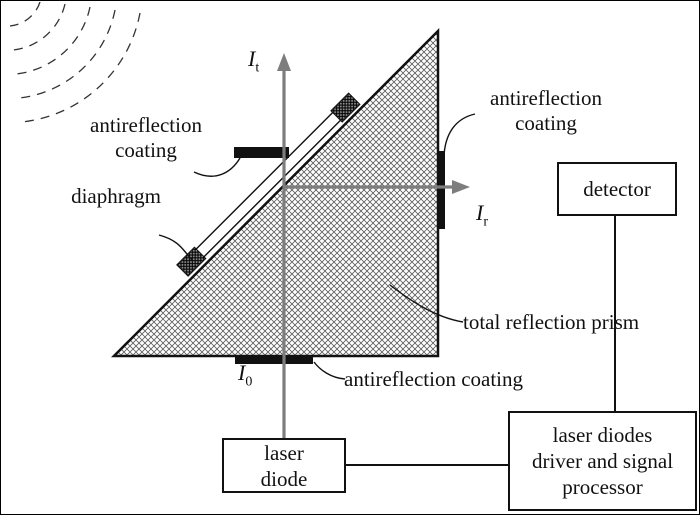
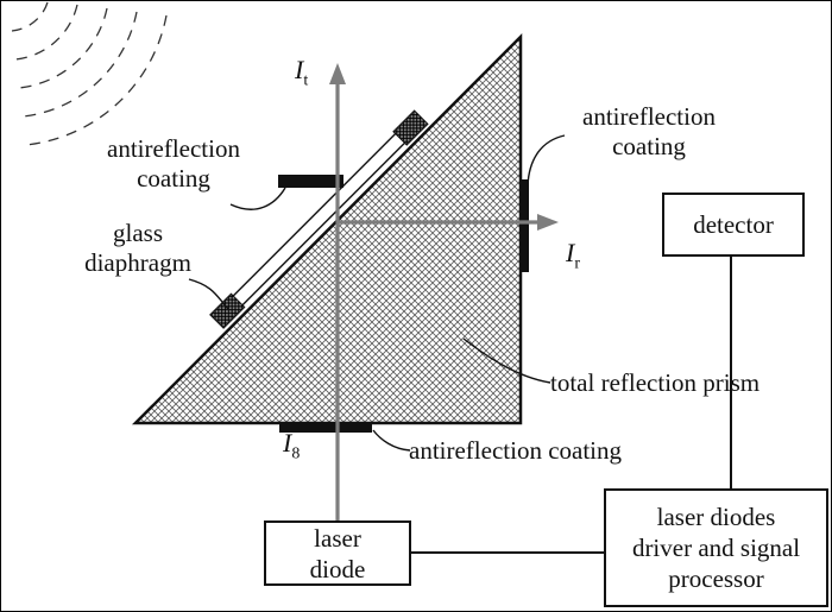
  antireflection
  coating
+ glass
  diaphragm
  antireflection
  coating
  total reflection prism
  antireflection coating
  It
  Ir
- I0
+ I8
  detector
  laser
  diode
  laser diodes
  driver and signal
  processor
